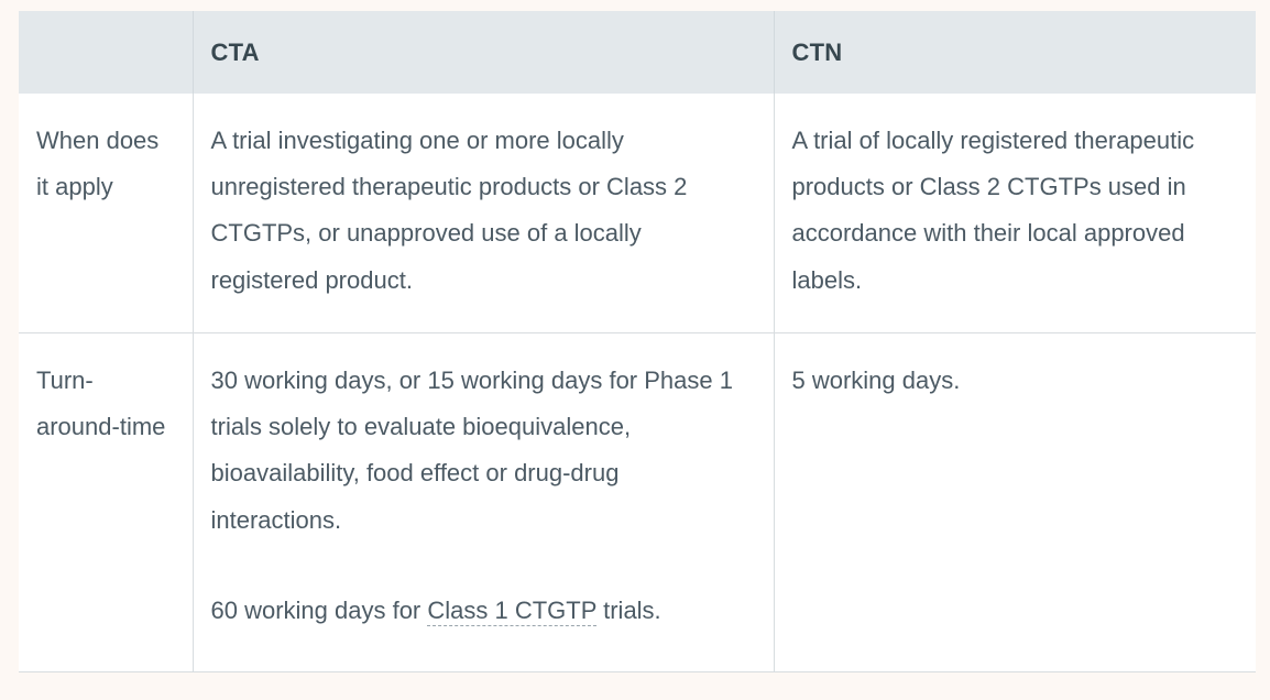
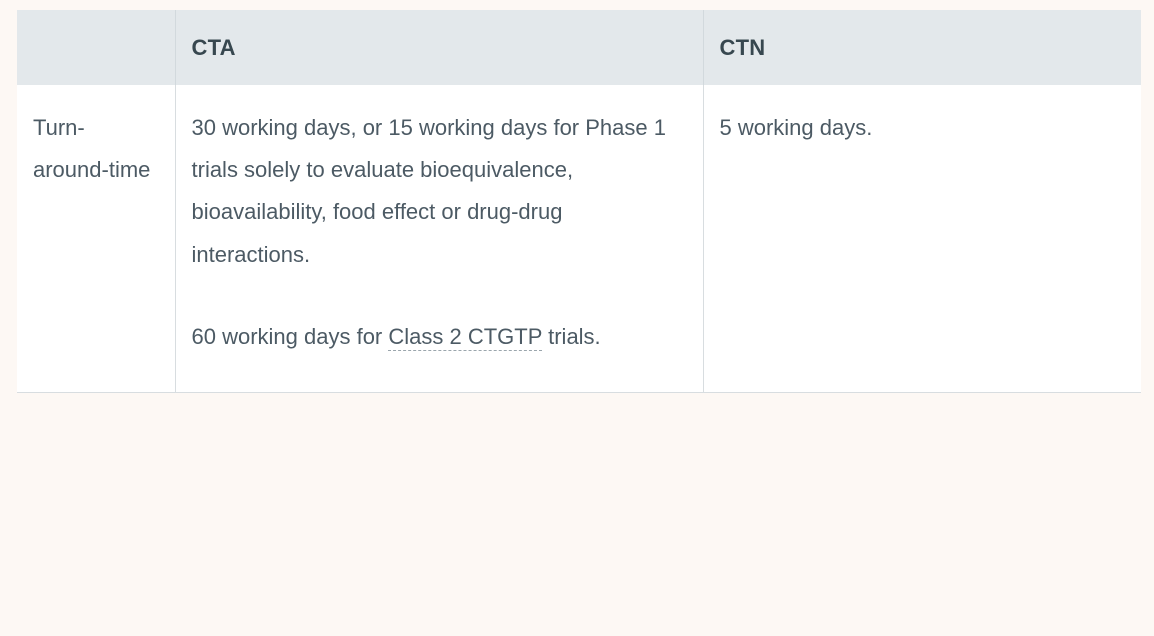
  	CTA	CTN
- When does it apply	A trial investigating one or more locally unregistered therapeutic products or Class 2 CTGTPs, or unapproved use of a locally registered product.	A trial of locally registered therapeutic products or Class 2 CTGTPs used in accordance with their local approved labels.
- Turn-around-time	30 working days, or 15 working days for Phase 1 trials solely to evaluate bioequivalence, bioavailability, food effect or drug-drug interactions. 60 working days for Class 1 CTGTP trials.	5 working days.
+ Turn-around-time	30 working days, or 15 working days for Phase 1 trials solely to evaluate bioequivalence, bioavailability, food effect or drug-drug interactions. 60 working days for Class 2 CTGTP trials.	5 working days.
